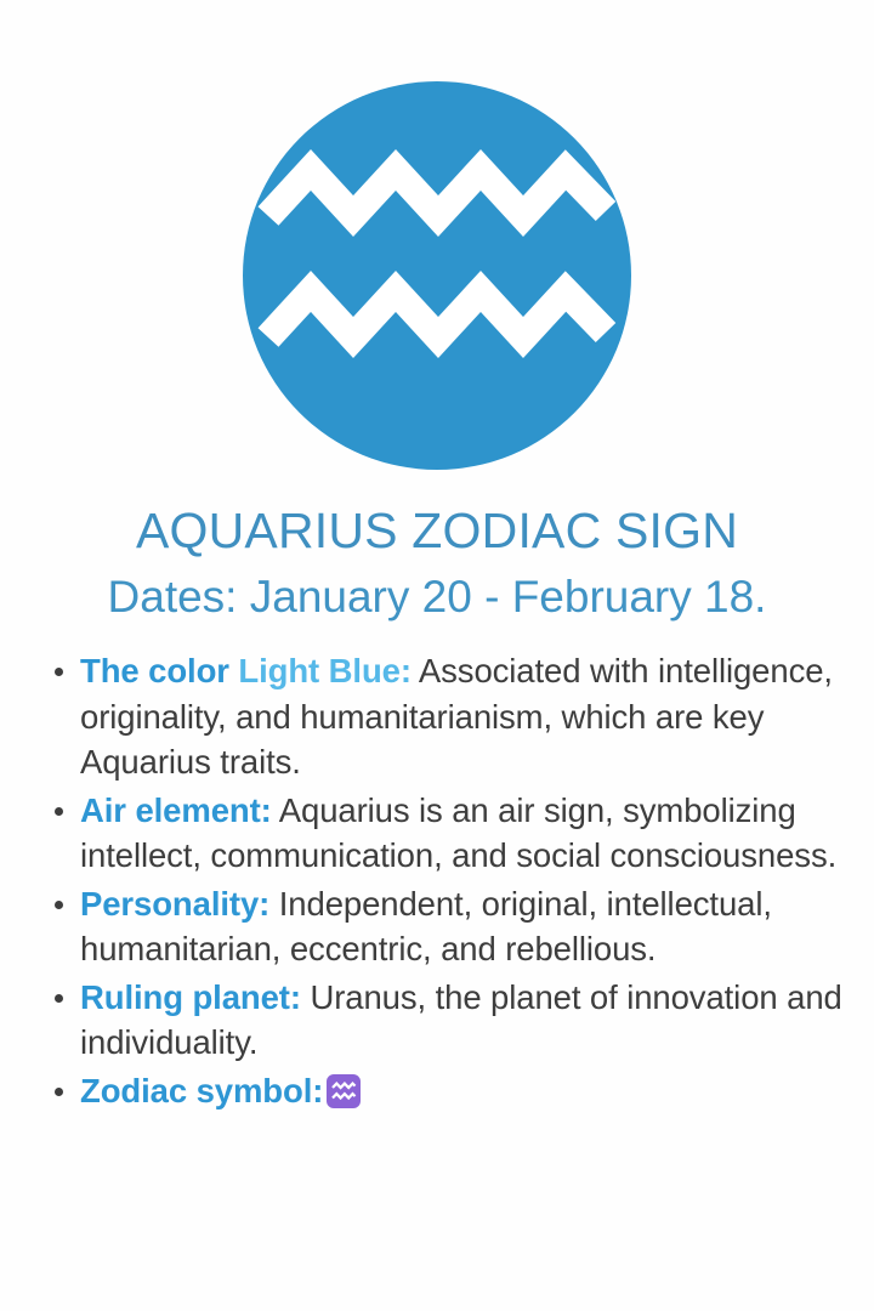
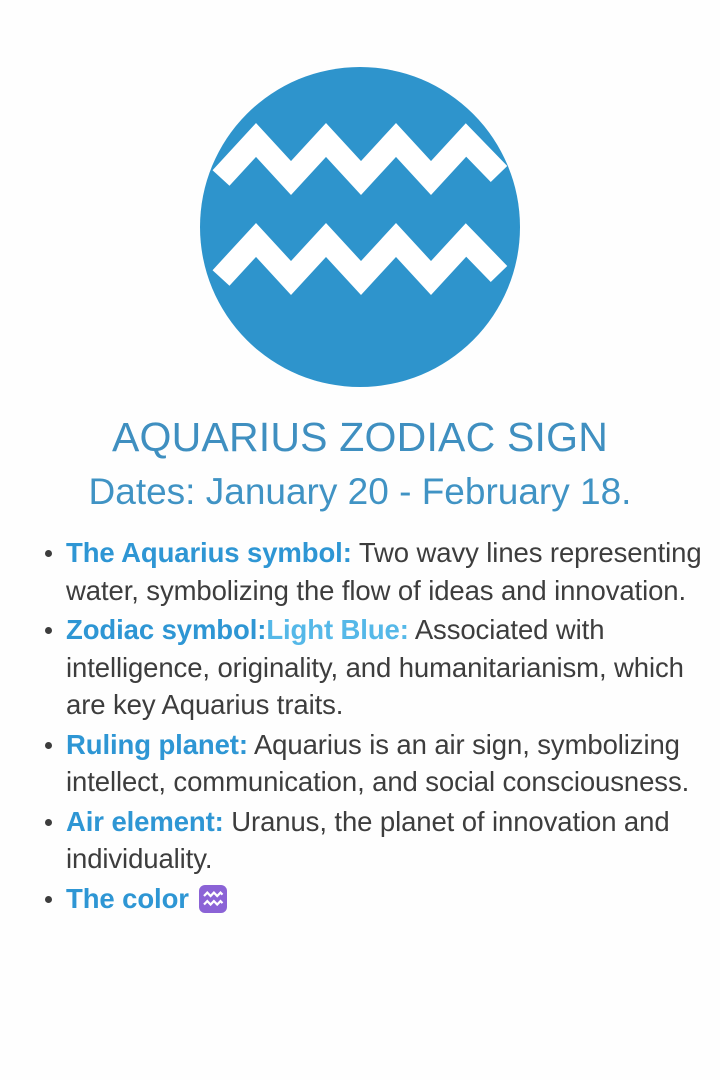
  AQUARIUS ZODIAC SIGN
  Dates: January 20 - February 18.
+ The Aquarius symbol: Two wavy lines representing water, symbolizing the flow of ideas and innovation.
- The color Light Blue: Associated with intelligence, originality, and humanitarianism, which are key Aquarius traits.
+ Zodiac symbol:Light Blue: Associated with intelligence, originality, and humanitarianism, which are key Aquarius traits.
- Air element: Aquarius is an air sign, symbolizing intellect, communication, and social consciousness.
+ Ruling planet: Aquarius is an air sign, symbolizing intellect, communication, and social consciousness.
- Personality: Independent, original, intellectual, humanitarian, eccentric, and rebellious.
- Ruling planet: Uranus, the planet of innovation and individuality.
+ Air element: Uranus, the planet of innovation and individuality.
- Zodiac symbol:
+ The color
